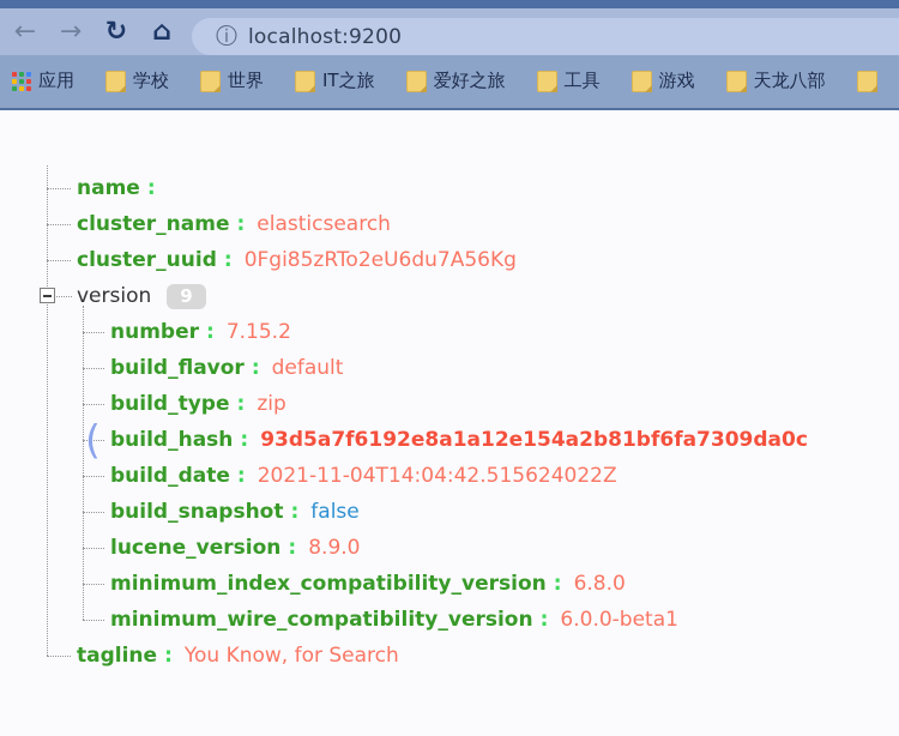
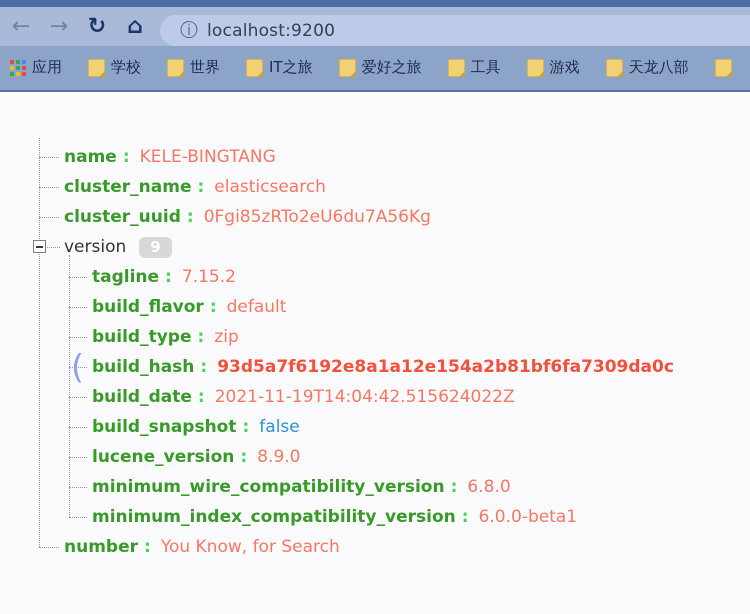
  ←
  →
  ↻
  ⌂
  ⓘ
  localhost:9200
  应用
  学校
  世界
  IT之旅
  爱好之旅
  工具
  游戏
  天龙八部
  name
  :
+ KELE-BINGTANG
  cluster_name
  :
  elasticsearch
  cluster_uuid
  :
  0Fgi85zRTo2eU6du7A56Kg
  version
  9
- number
+ tagline
  :
  7.15.2
  build_flavor
  :
  default
  build_type
  :
  zip
  (
  build_hash
  :
  93d5a7f6192e8a1a12e154a2b81bf6fa7309da0c
  build_date
  :
- 2021-11-04T14:04:42.515624022Z
+ 2021-11-19T14:04:42.515624022Z
  build_snapshot
  :
  false
  lucene_version
  :
  8.9.0
- minimum_index_compatibility_version
+ minimum_wire_compatibility_version
  :
  6.8.0
- minimum_wire_compatibility_version
+ minimum_index_compatibility_version
  :
  6.0.0-beta1
- tagline
+ number
  :
  You Know, for Search
